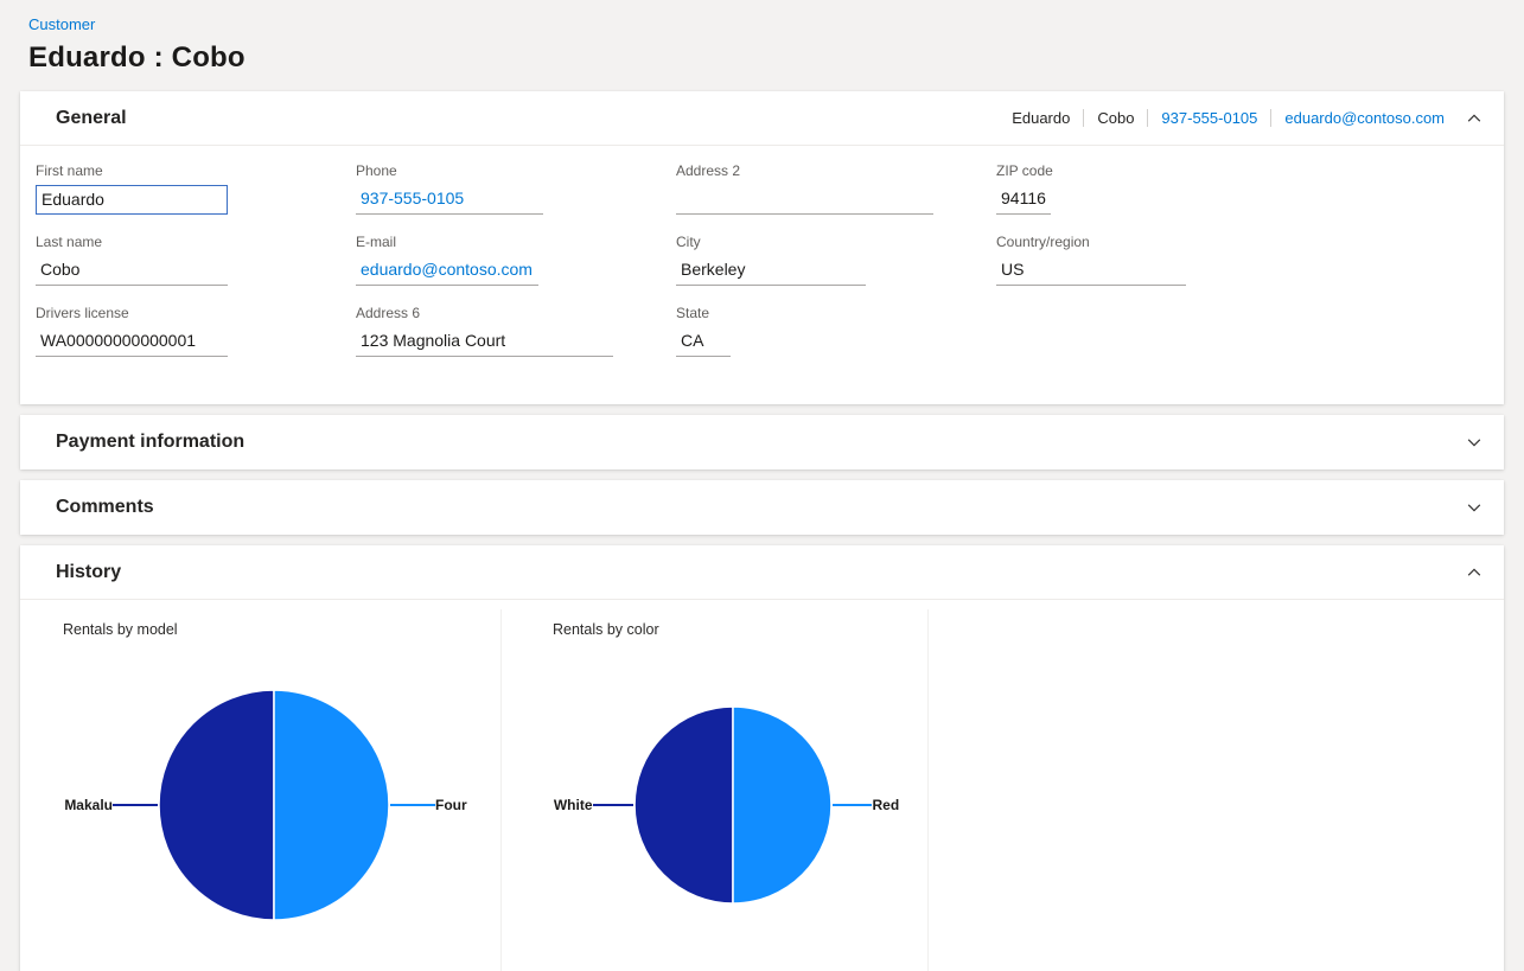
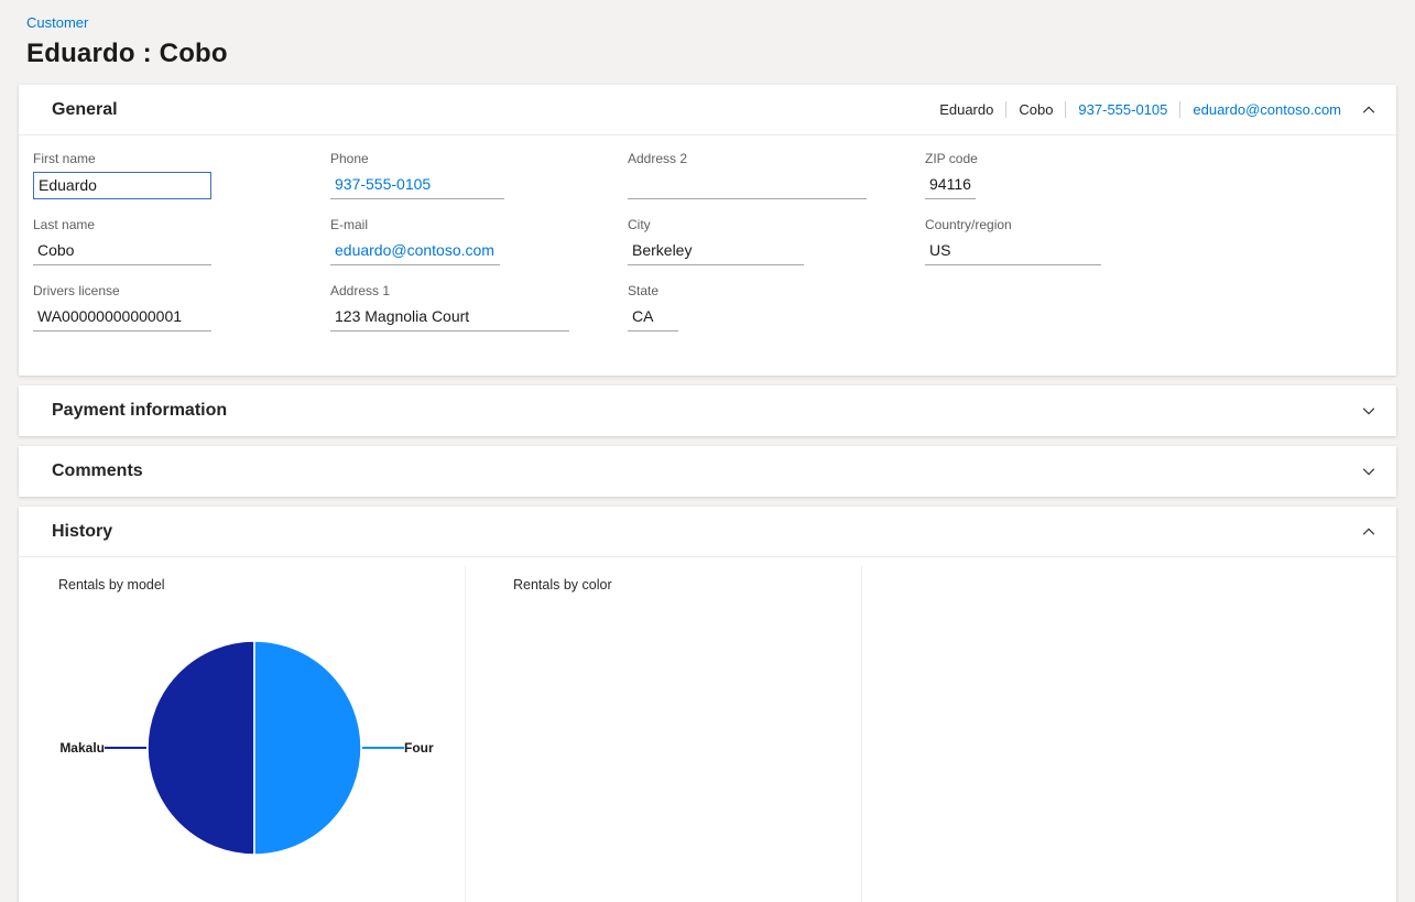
  Customer
  Eduardo : Cobo
  General
  Eduardo
  Cobo
  937-555-0105
  eduardo@contoso.com
  First name
  Eduardo
  Last name
  Cobo
  Drivers license
  WA00000000000001
  Phone
  937-555-0105
  E-mail
  eduardo@contoso.com
- Address 6
+ Address 1
  123 Magnolia Court
  Address 2
  City
  Berkeley
  State
  CA
  ZIP code
  94116
  Country/region
  US
  Payment information
  Comments
  History
  Rentals by model
  Makalu
  Four
  Rentals by color
- White
- Red
